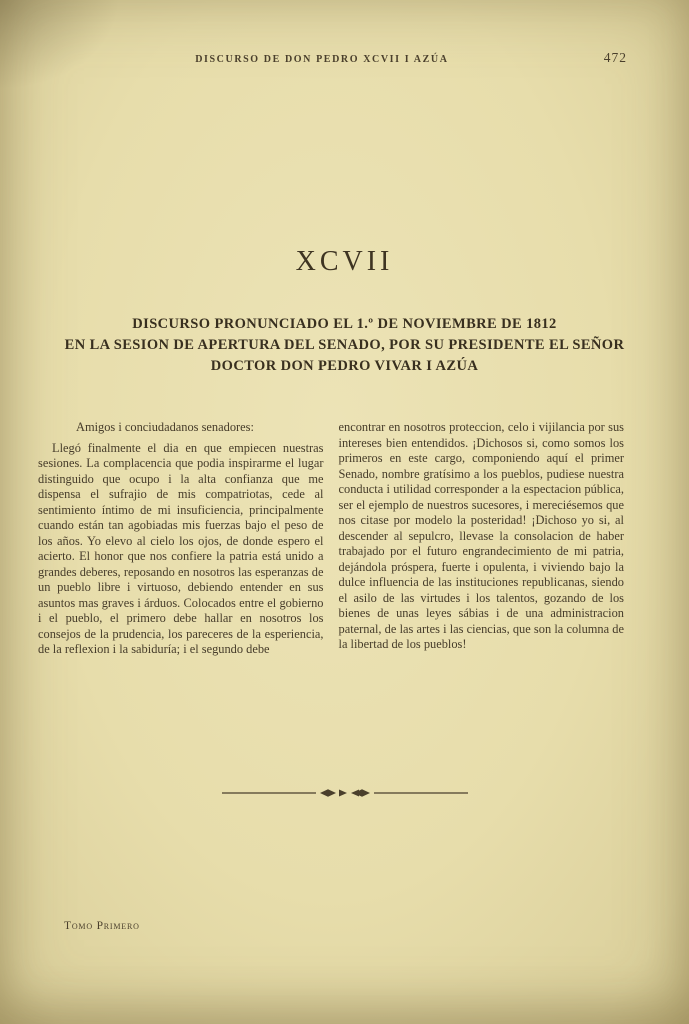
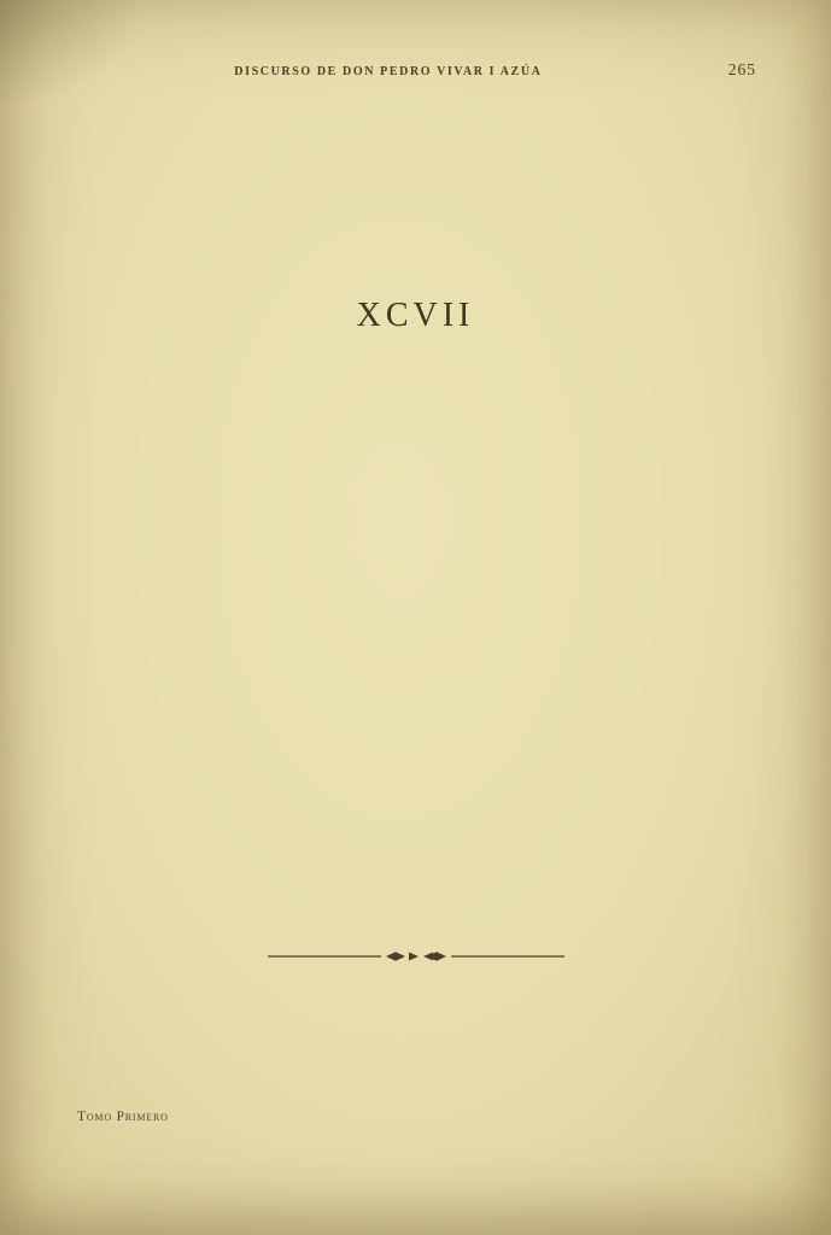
- DISCURSO DE DON PEDRO XCVII I AZÚA
+ DISCURSO DE DON PEDRO VIVAR I AZÚA
- 472
+ 265
  XCVII
- DISCURSO PRONUNCIADO EL 1.º DE NOVIEMBRE DE 1812
- EN LA SESION DE APERTURA DEL SENADO, POR SU PRESIDENTE EL SEÑOR
- DOCTOR DON PEDRO VIVAR I AZÚA
- Amigos i conciudadanos senadores:
- Llegó finalmente el dia en que empiecen nuestras sesiones. La complacencia que podia inspirarme el lugar distinguido que ocupo i la alta confianza que me dispensa el sufrajio de mis compatriotas, cede al sentimiento íntimo de mi insuficiencia, principalmente cuando están tan agobiadas mis fuerzas bajo el peso de los años. Yo elevo al cielo los ojos, de donde espero el acierto. El honor que nos confiere la patria está unido a grandes deberes, reposando en nosotros las esperanzas de un pueblo libre i virtuoso, debiendo entender en sus asuntos mas graves i árduos. Colocados entre el gobierno i el pueblo, el primero debe hallar en nosotros los consejos de la prudencia, los pareceres de la esperiencia, de la reflexion i la sabiduría; i el segundo debe
- encontrar en nosotros proteccion, celo i vijilancia por sus intereses bien entendidos. ¡Dichosos si, como somos los primeros en este cargo, componiendo aquí el primer Senado, nombre gratísimo a los pueblos, pudiese nuestra conducta i utilidad corresponder a la espectacion pública, ser el ejemplo de nuestros sucesores, i mereciésemos que nos citase por modelo la posteridad! ¡Dichoso yo si, al descender al sepulcro, llevase la consolacion de haber trabajado por el futuro engrandecimiento de mi patria, dejándola próspera, fuerte i opulenta, i viviendo bajo la dulce influencia de las instituciones republicanas, siendo el asilo de las virtudes i los talentos, gozando de los bienes de unas leyes sábias i de una administracion paternal, de las artes i las ciencias, que son la columna de la libertad de los pueblos!
  Tomo Primero
